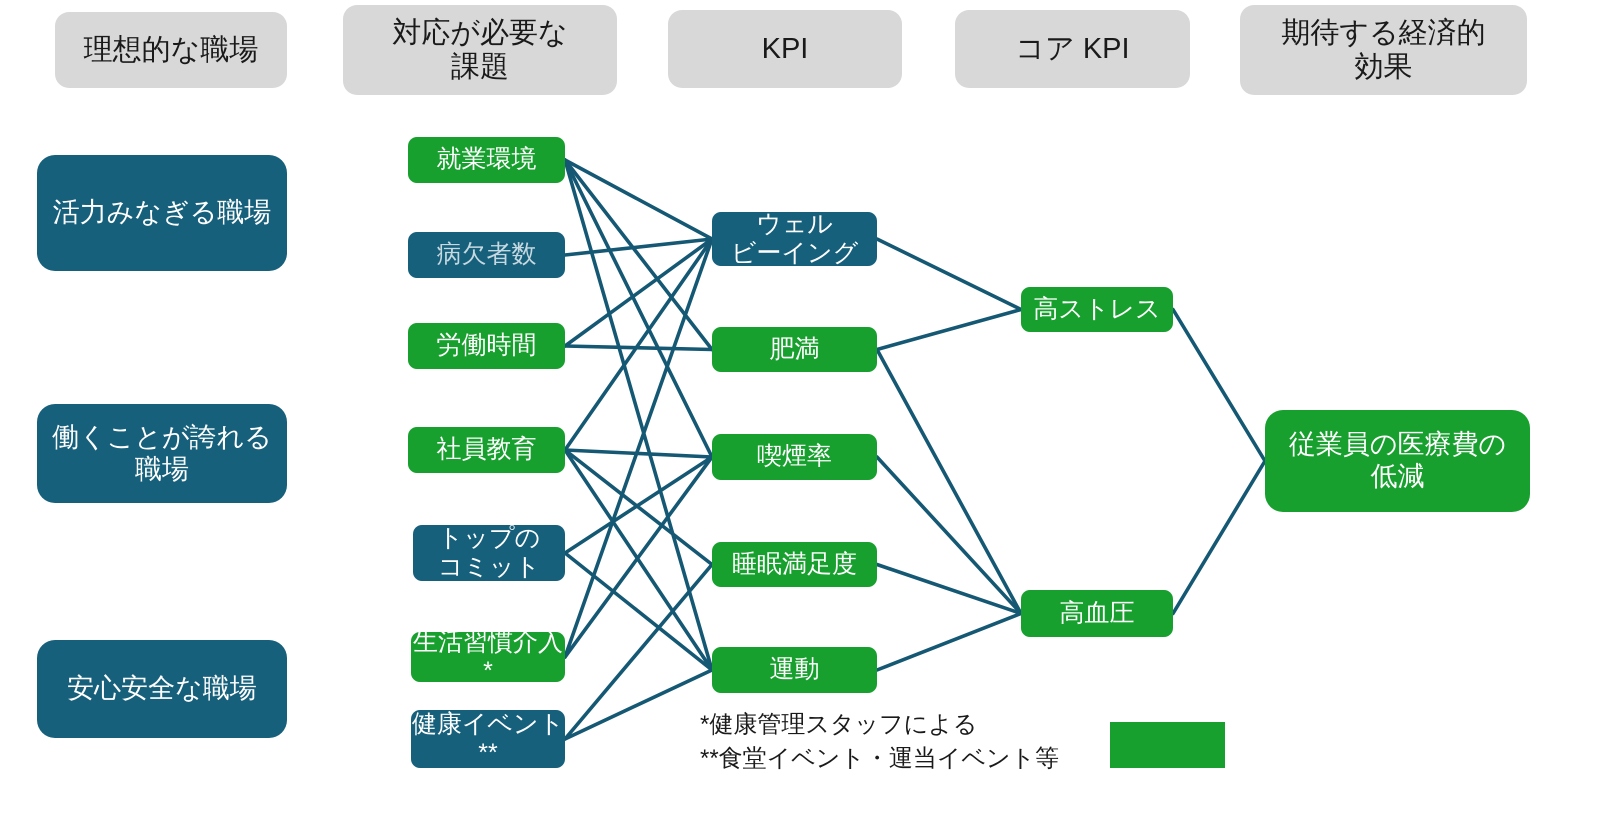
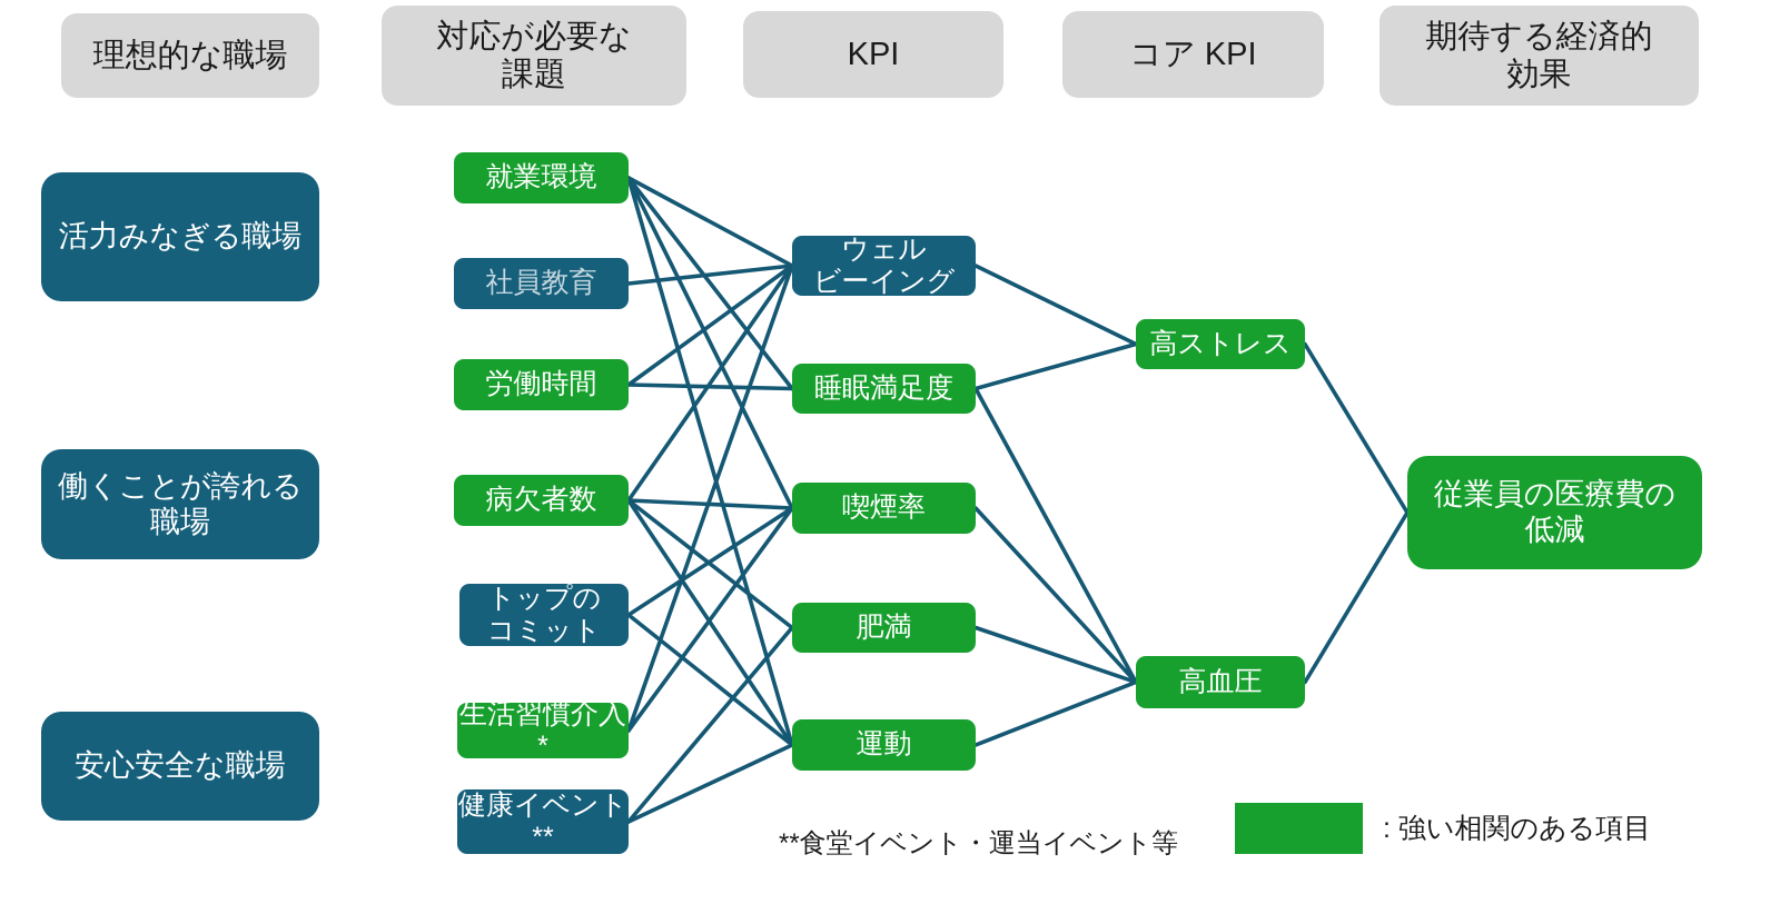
  理想的な職場
  対応が必要な
  課題
  KPI
  コア KPI
  期待する経済的
  効果
  活力みなぎる職場
  働くことが誇れる
  職場
  安心安全な職場
  就業環境
- 病欠者数
+ 社員教育
  労働時間
- 社員教育
+ 病欠者数
  トップの
  コミット
  生活習慣介入*
  健康イベント
  **
  ウェル
  ビーイング
- 肥満
+ 睡眠満足度
  喫煙率
- 睡眠満足度
+ 肥満
  運動
  高ストレス
  高血圧
  従業員の医療費の
  低減
- *健康管理スタッフによる
  **食堂イベント・運当イベント等
+ : 強い相関のある項目
